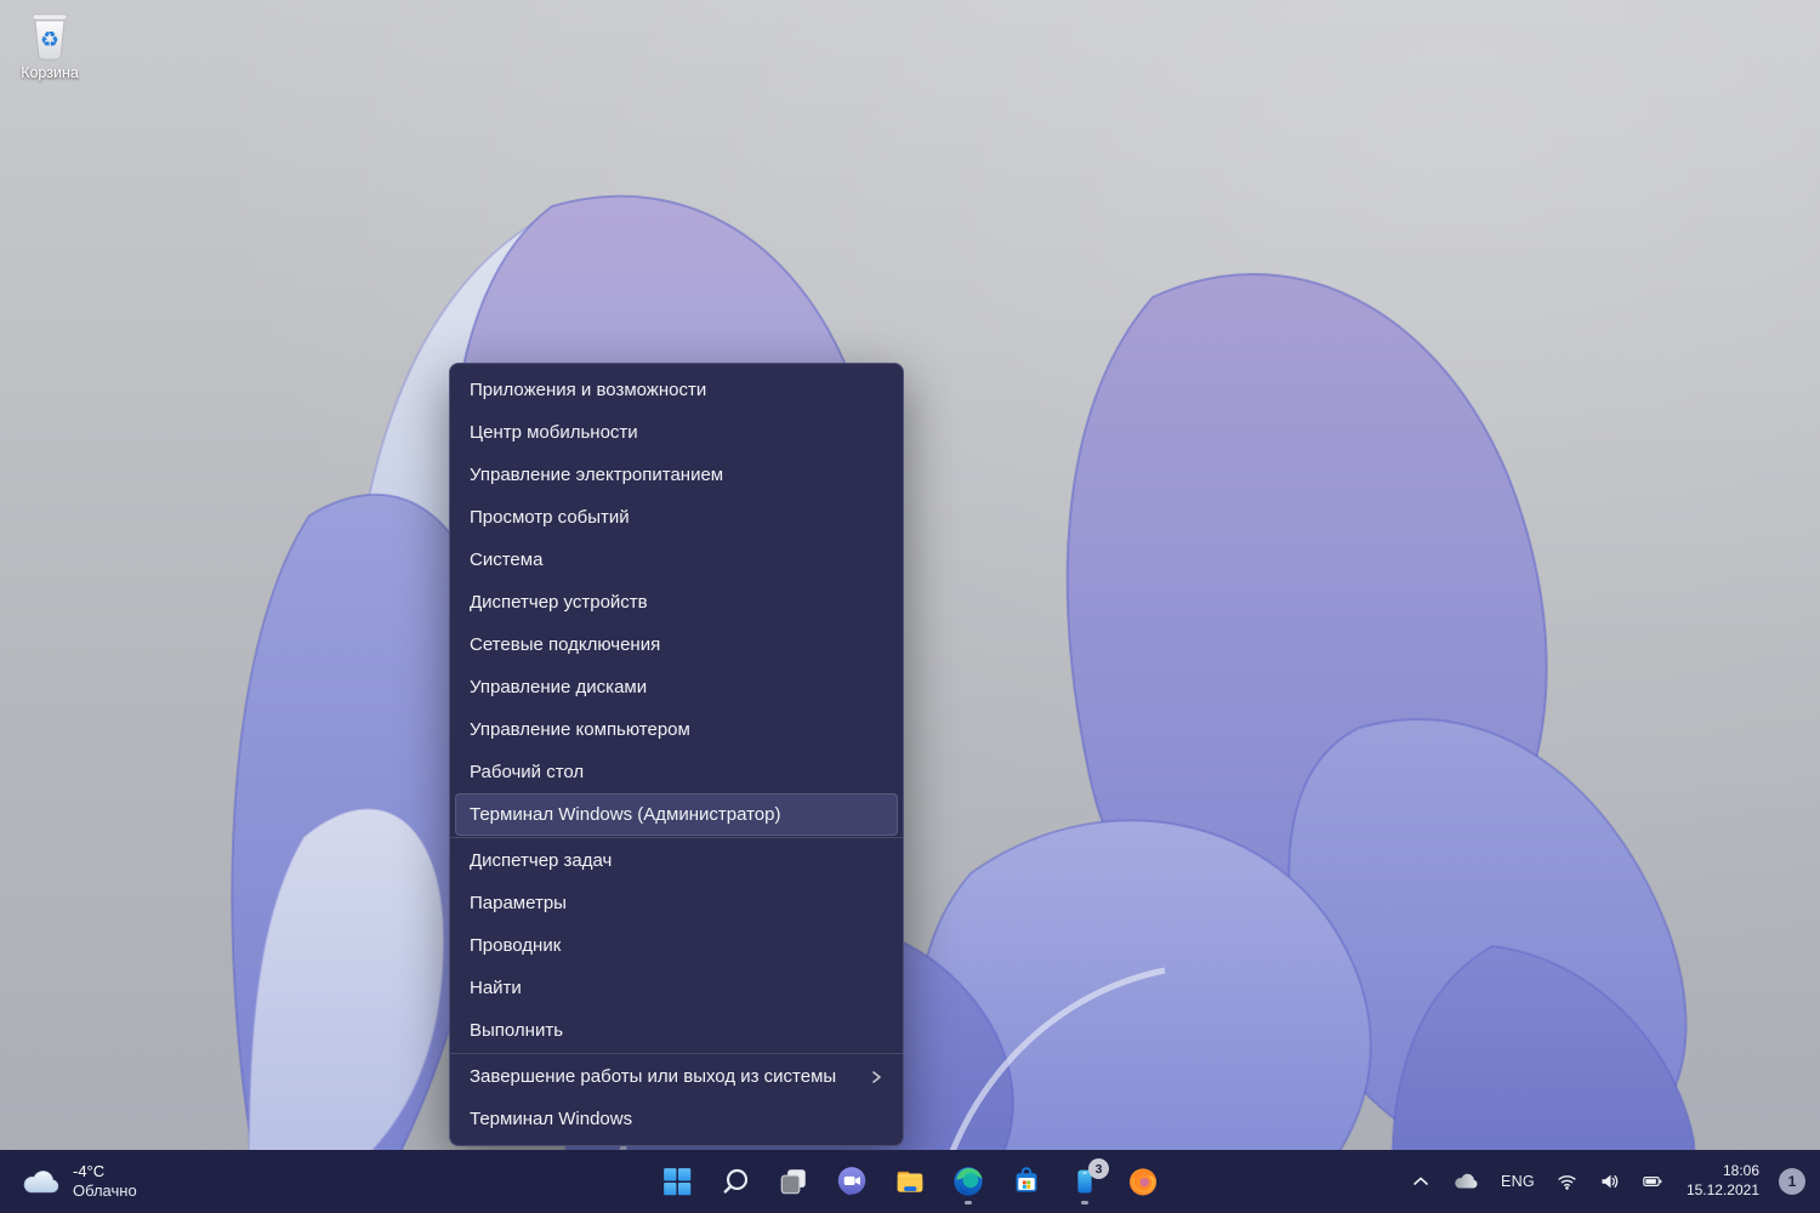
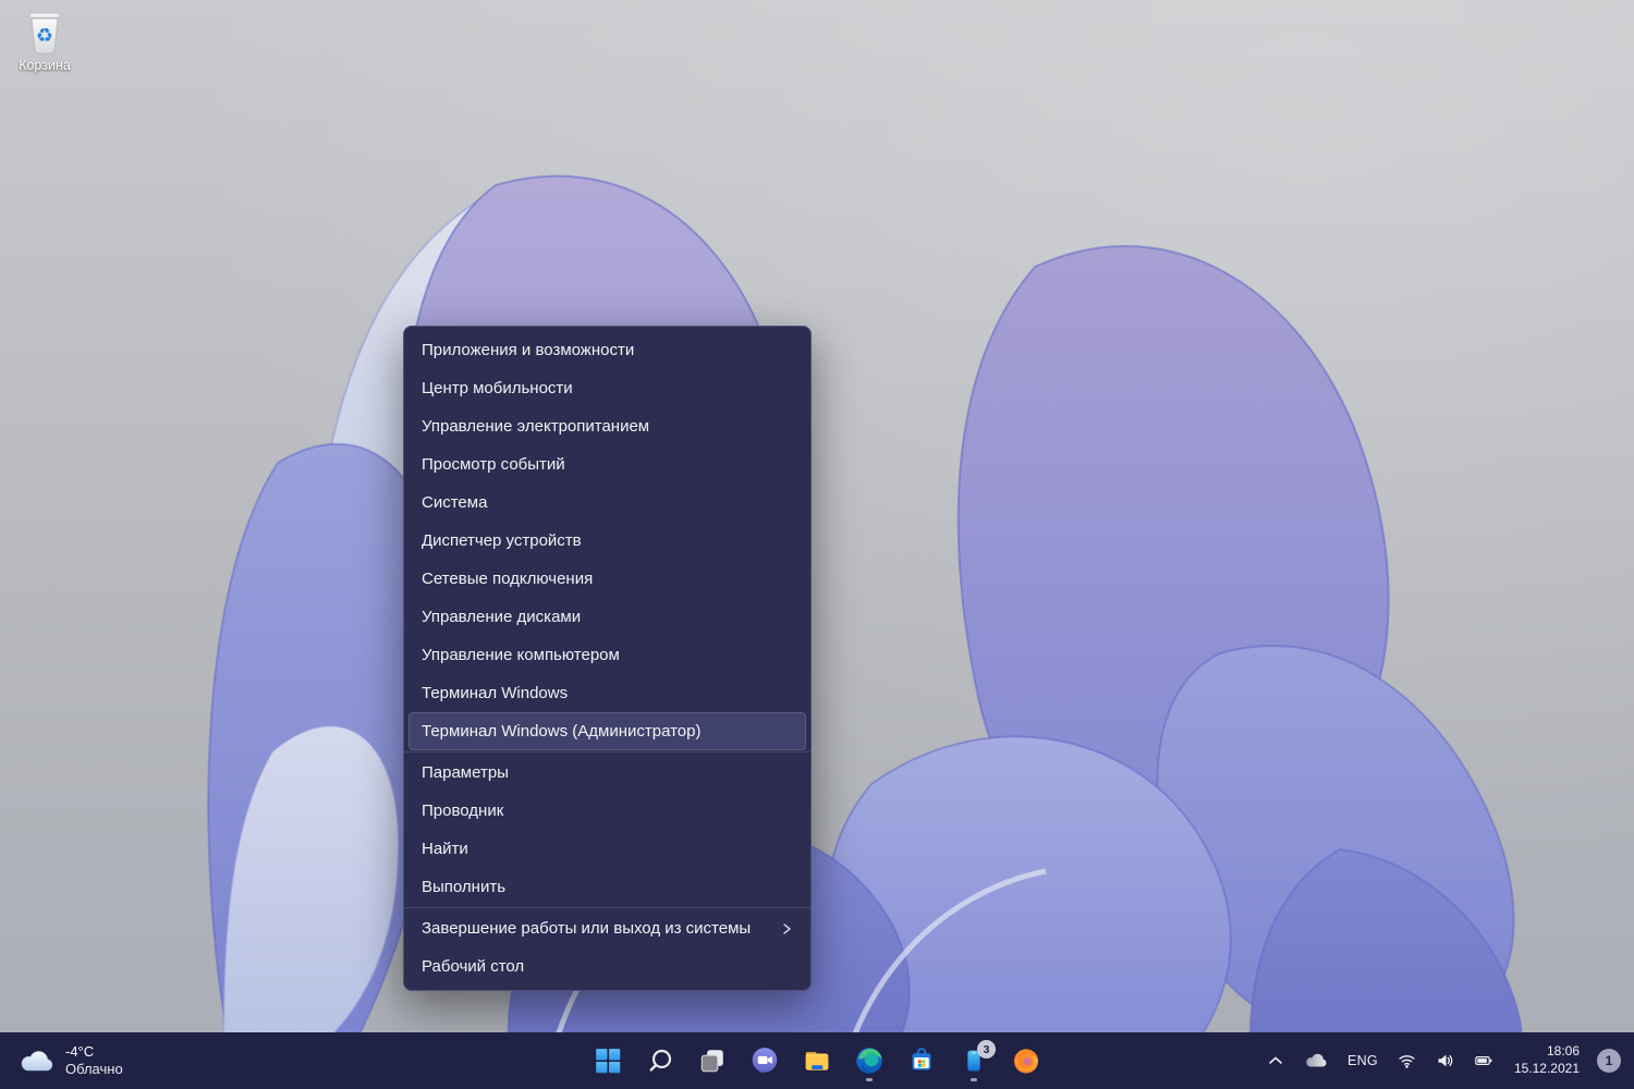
  ♻
  Корзина
  Приложения и возможности
  Центр мобильности
  Управление электропитанием
  Просмотр событий
  Система
  Диспетчер устройств
  Сетевые подключения
  Управление дисками
  Управление компьютером
- Рабочий стол
+ Терминал Windows
  Терминал Windows (Администратор)
- Диспетчер задач
  Параметры
  Проводник
  Найти
  Выполнить
  Завершение работы или выход из системы
- Терминал Windows
+ Рабочий стол
  -4°C
  Облачно
  3
  ENG
  18:06
  15.12.2021
  1
